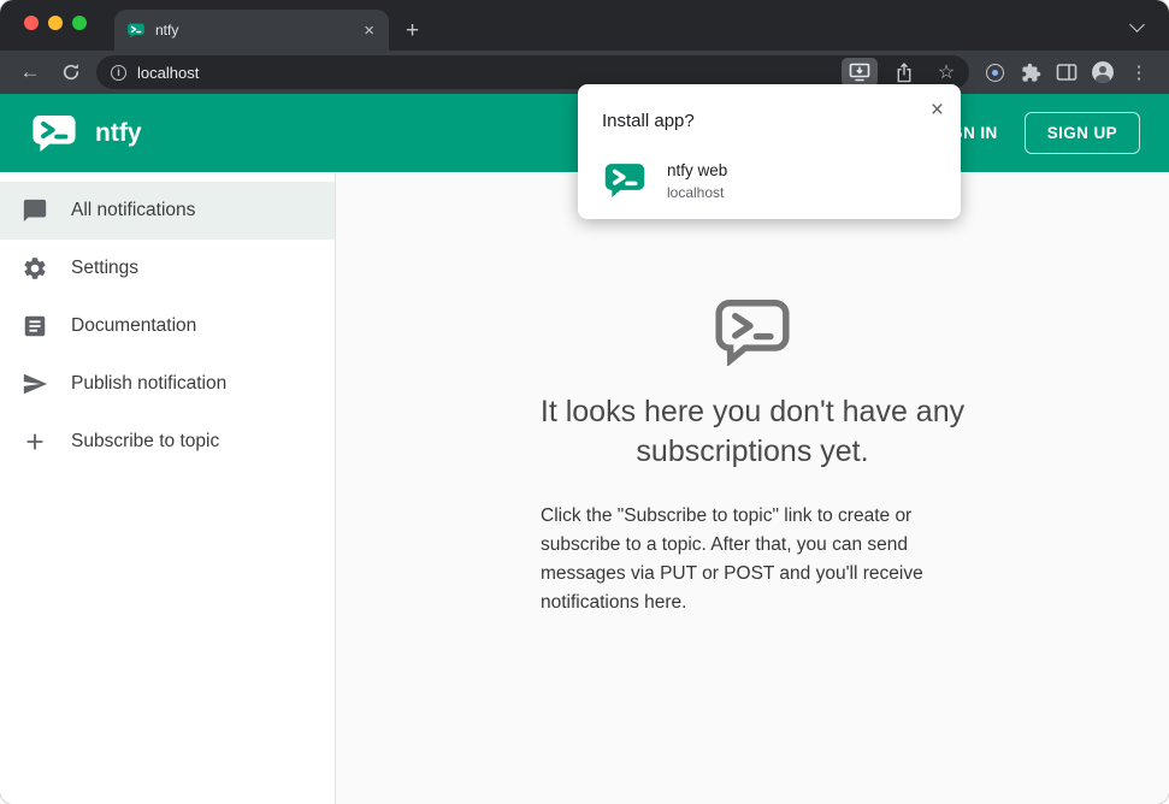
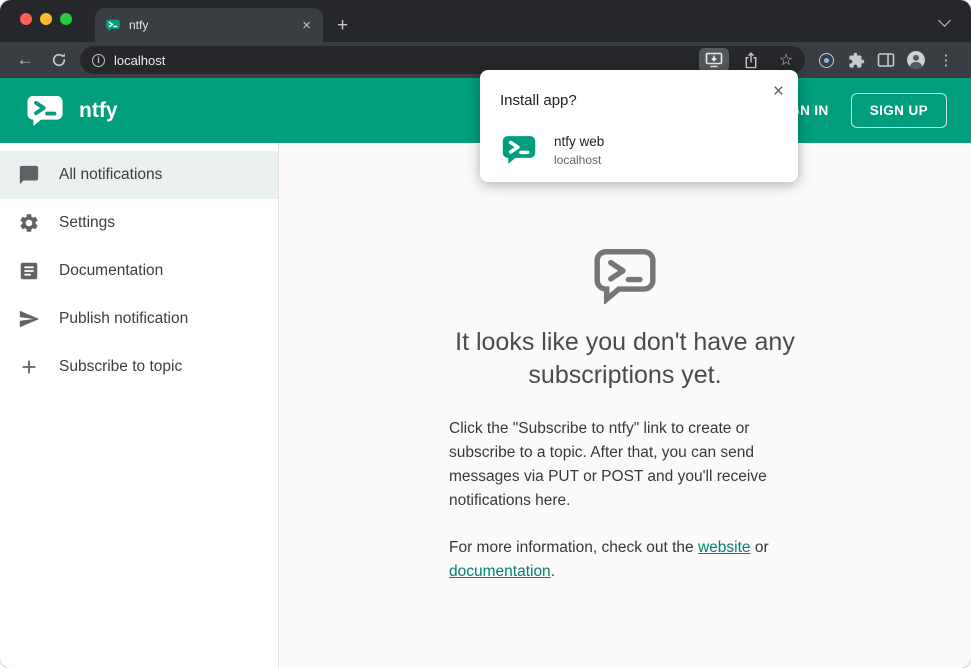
  ntfy
  ×
  +
  ←
  i
  localhost
  ☆
  ⋮
  ntfy
  SIGN UP
  All notifications
  Settings
  Documentation
  Publish notification
  Subscribe to topic
- It looks here you don't have any subscriptions yet.
+ It looks like you don't have any subscriptions yet.
- Click the "Subscribe to topic" link to create or subscribe to a topic. After that, you can send messages via PUT or POST and you'll receive notifications here.
+ Click the "Subscribe to ntfy" link to create or subscribe to a topic. After that, you can send messages via PUT or POST and you'll receive notifications here.
+ For more information, check out the website or documentation.
  Install app?
  ×
  ntfy web
  localhost
